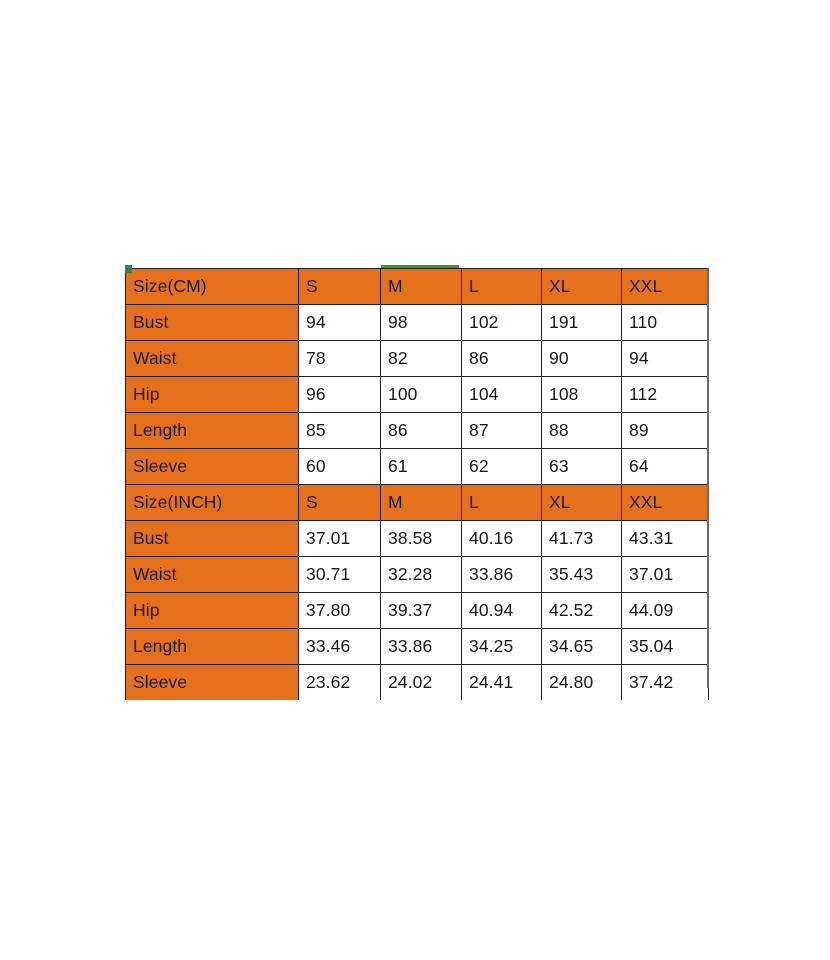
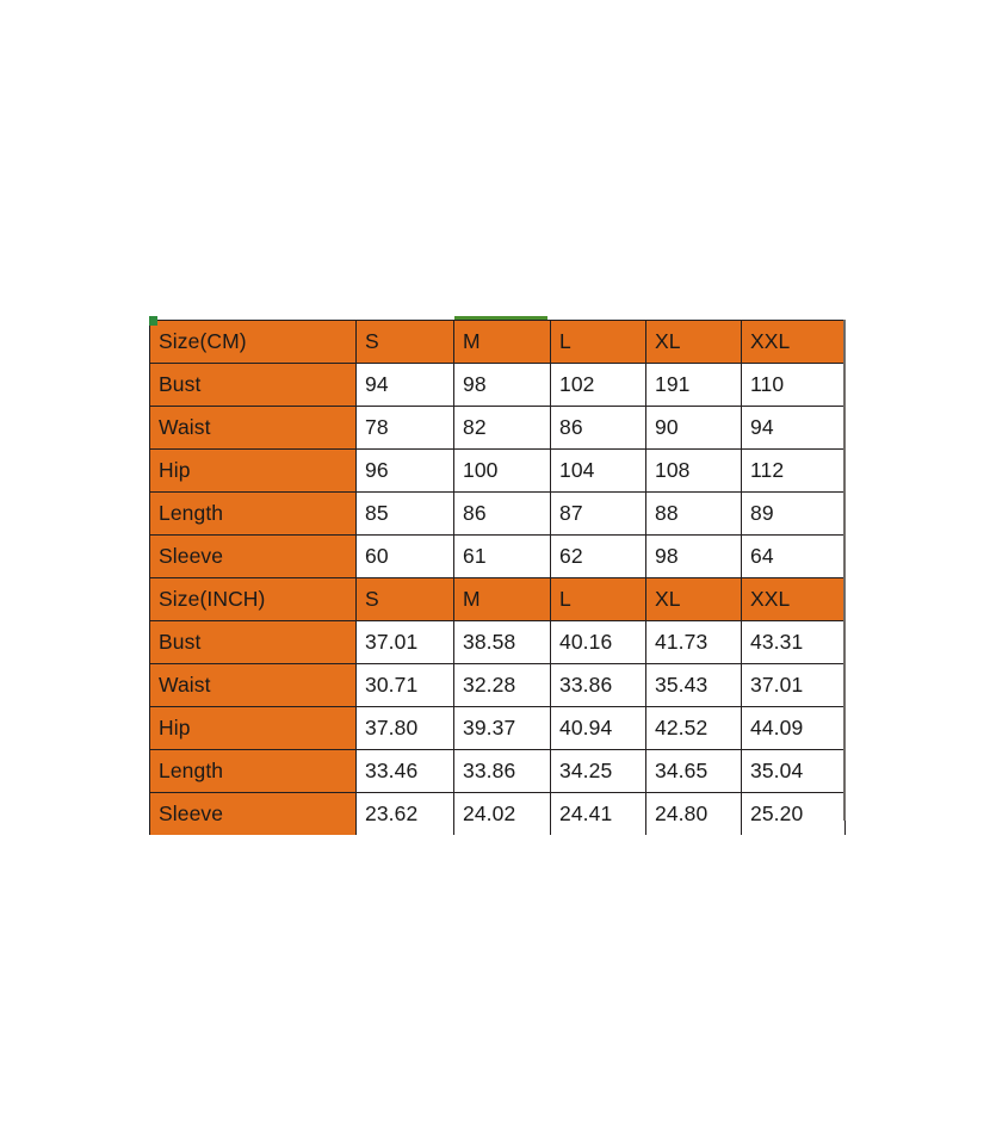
  Size(CM)	S	M	L	XL	XXL
  Bust	94	98	102	191	110
  Waist	78	82	86	90	94
  Hip	96	100	104	108	112
  Length	85	86	87	88	89
- Sleeve	60	61	62	63	64
+ Sleeve	60	61	62	98	64
  Size(INCH)	S	M	L	XL	XXL
  Bust	37.01	38.58	40.16	41.73	43.31
  Waist	30.71	32.28	33.86	35.43	37.01
  Hip	37.80	39.37	40.94	42.52	44.09
  Length	33.46	33.86	34.25	34.65	35.04
- Sleeve	23.62	24.02	24.41	24.80	37.42
+ Sleeve	23.62	24.02	24.41	24.80	25.20
